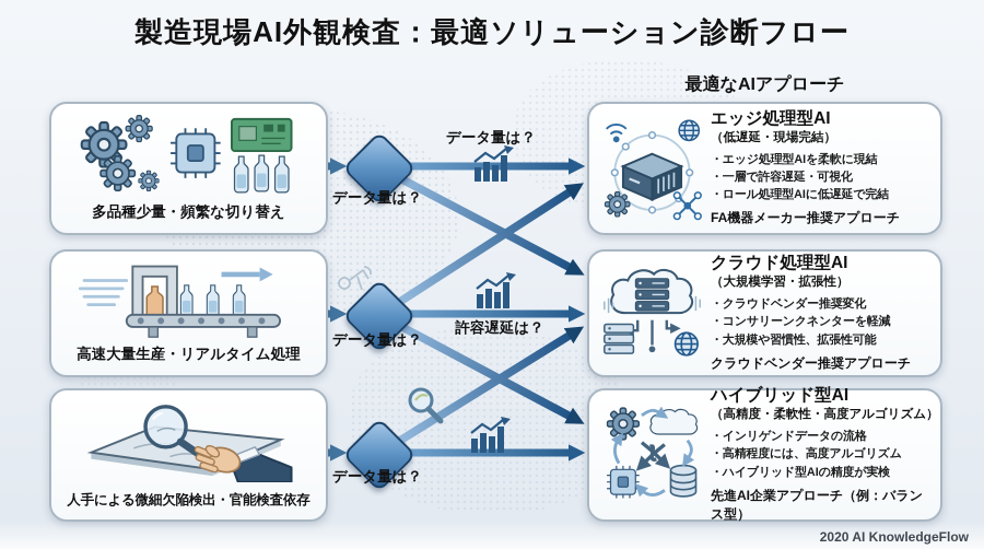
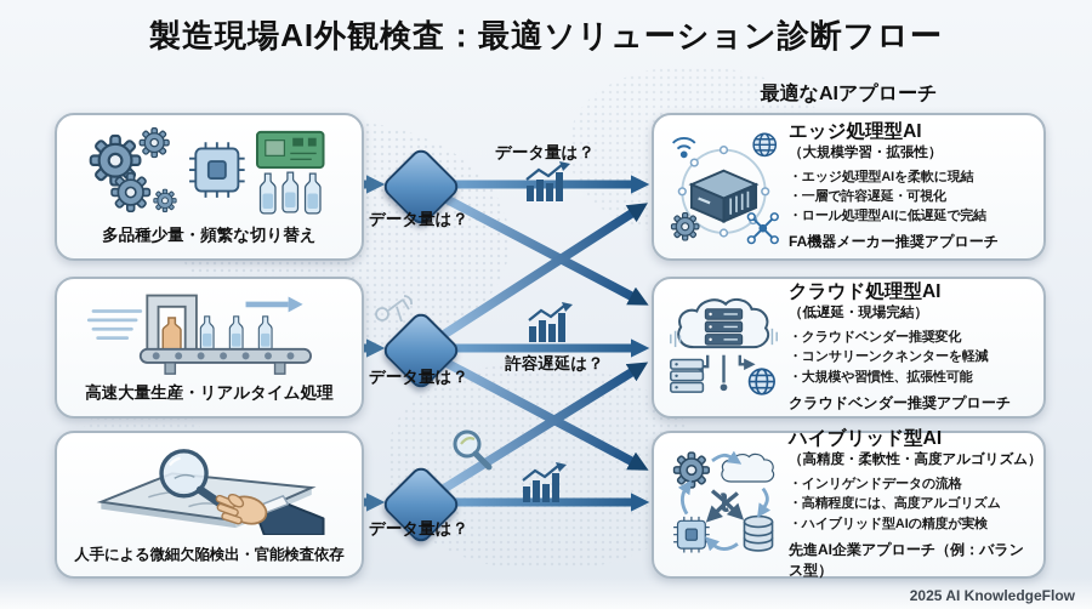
  製造現場AI外観検査：最適ソリューション診断フロー
  最適なAIアプローチ
  多品種少量・頻繁な切り替え
  高速大量生産・リアルタイム処理
  人手による微細欠陥検出・官能検査依存
  データ量は？
  データ量は？
  データ量は？
  データ量は？
  許容遅延は？
  エッジ処理型AI
- （低遅延・現場完結）
+ （大規模学習・拡張性）
  ・エッジ処理型AIを柔軟に現結
  ・一層で許容遅延・可視化
  ・ロール処理型AIに低遅延で完結
  FA機器メーカー推奨アプローチ
  クラウド処理型AI
- （大規模学習・拡張性）
+ （低遅延・現場完結）
  ・クラウドベンダー推奨変化
  ・コンサリーンクネンターを軽減
  ・大規模や習慣性、拡張性可能
  クラウドベンダー推奨アプローチ
  ハイブリッド型AI
  （高精度・柔軟性・高度アルゴリズム）
  ・インリゲンドデータの流格
  ・高精程度には、高度アルゴリズム
  ・ハイブリッド型AIの精度が実検
  先進AI企業アプローチ（例：バランス型）
- 2020 AI KnowledgeFlow
+ 2025 AI KnowledgeFlow
